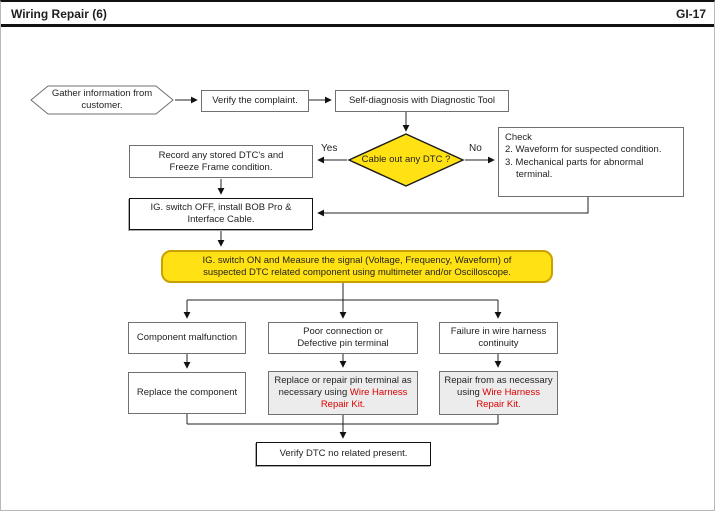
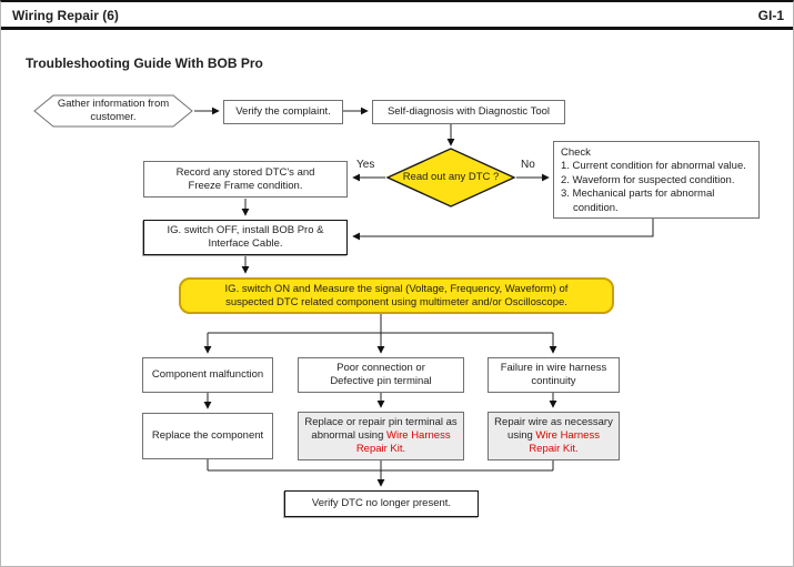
  Wiring Repair (6)
- GI-17
+ GI-1
+ Troubleshooting Guide With BOB Pro
  Gather information from
  customer.
  Verify the complaint.
  Self-diagnosis with Diagnostic Tool
- Cable out any DTC ?
+ Read out any DTC ?
  Yes
  No
  Record any stored DTC's and
  Freeze Frame condition.
  Check
+ 1. Current condition for abnormal value.
  2. Waveform for suspected condition.
- 3. Mechanical parts for abnormal terminal.
+ 3. Mechanical parts for abnormal condition.
  IG. switch OFF, install BOB Pro &
  Interface Cable.
  IG. switch ON and Measure the signal (Voltage, Frequency, Waveform) of
  suspected DTC related component using multimeter and/or Oscilloscope.
  Component malfunction
  Poor connection or
  Defective pin terminal
  Failure in wire harness
  continuity
  Replace the component
- Replace or repair pin terminal as necessary using Wire Harness Repair Kit.
+ Replace or repair pin terminal as abnormal using Wire Harness Repair Kit.
- Repair from as necessary using Wire Harness Repair Kit.
+ Repair wire as necessary using Wire Harness Repair Kit.
- Verify DTC no related present.
+ Verify DTC no longer present.
